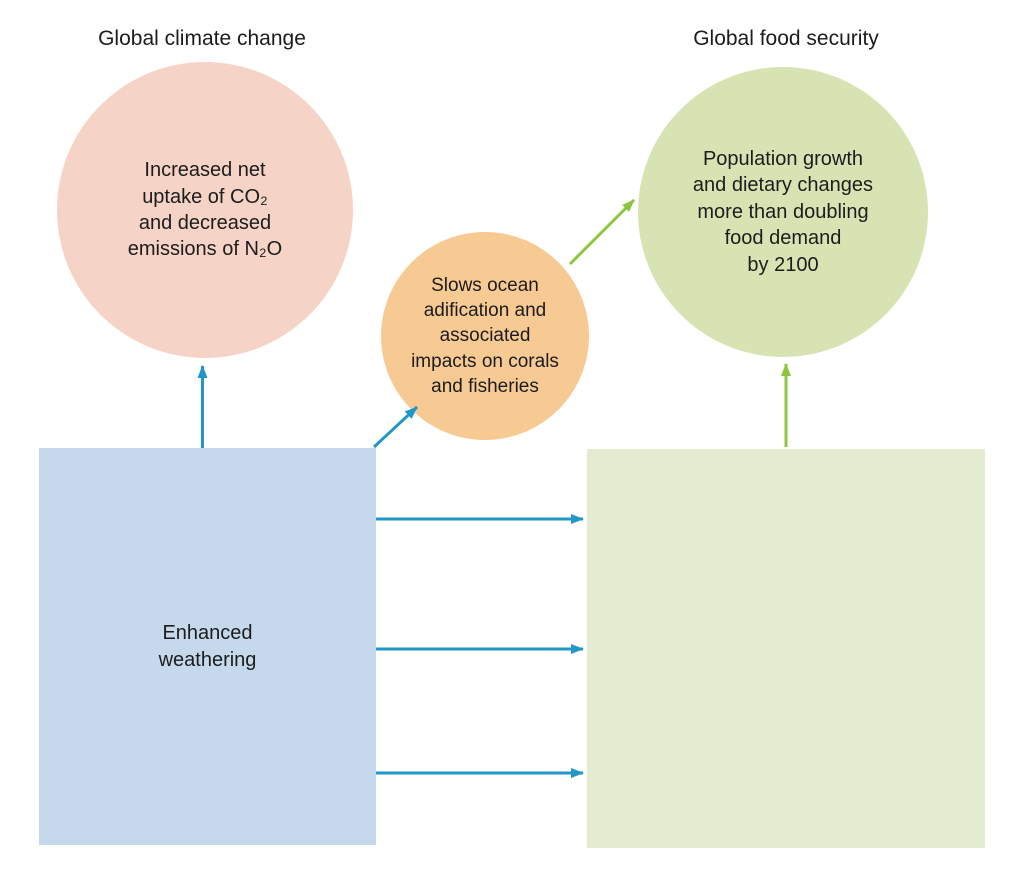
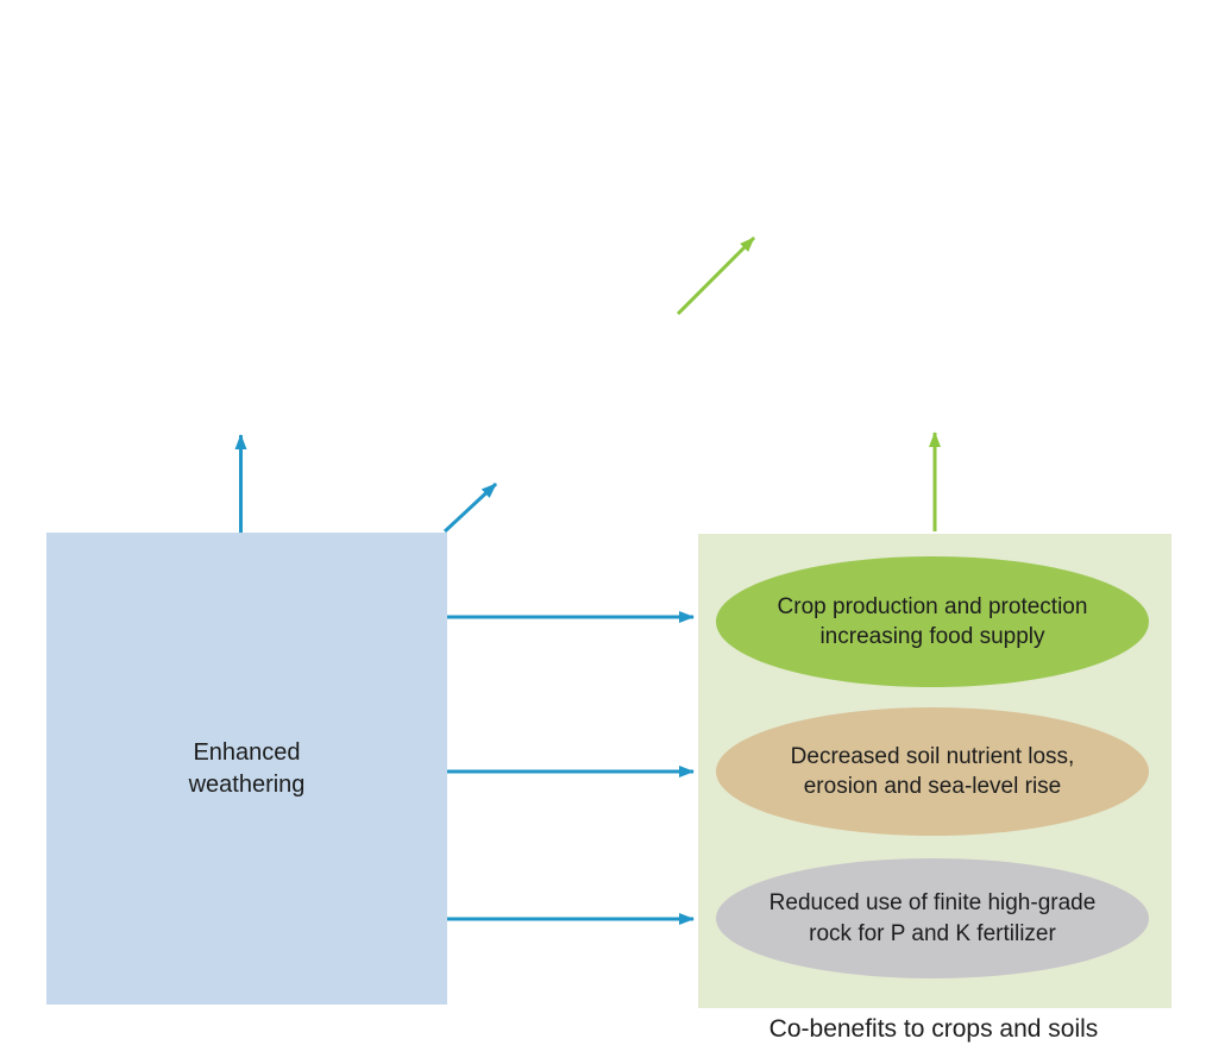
- Global climate change
- Global food security
- Increased net
- uptake of CO₂
- and decreased
- emissions of N₂O
- Population growth
- and dietary changes
- more than doubling
- food demand
- by 2100
- Slows ocean
- adification and
- associated
- impacts on corals
- and fisheries
  Enhanced
  weathering
+ Crop production and protection
+ increasing food supply
+ Decreased soil nutrient loss,
+ erosion and sea-level rise
+ Reduced use of finite high-grade
+ rock for P and K fertilizer
+ Co-benefits to crops and soils
